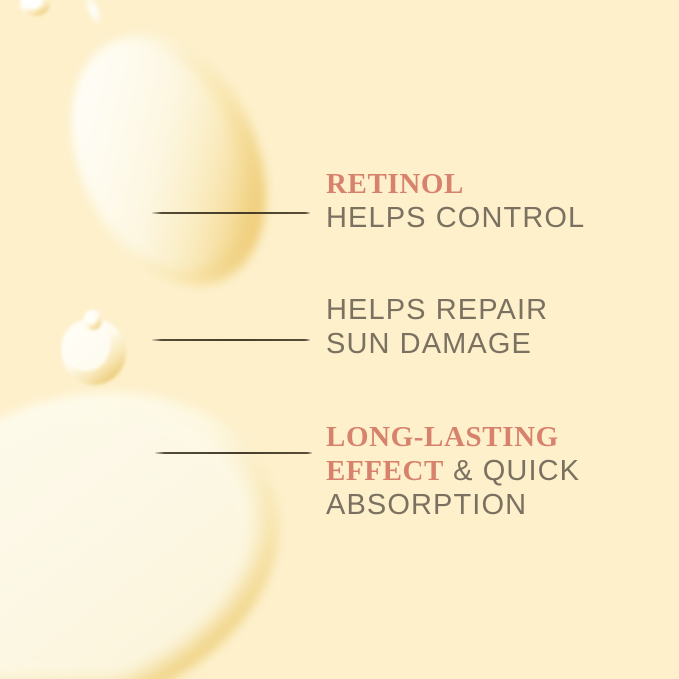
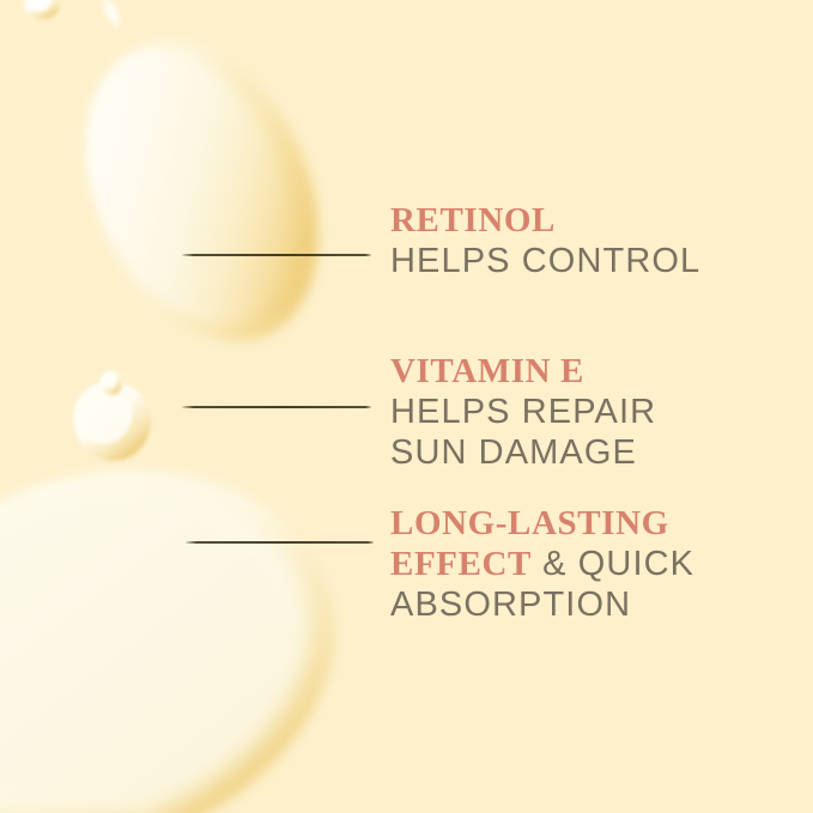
  RETINOL
  HELPS CONTROL
+ VITAMIN E
  HELPS REPAIR
  SUN DAMAGE
  LONG-LASTING
  EFFECT & QUICK
  ABSORPTION
